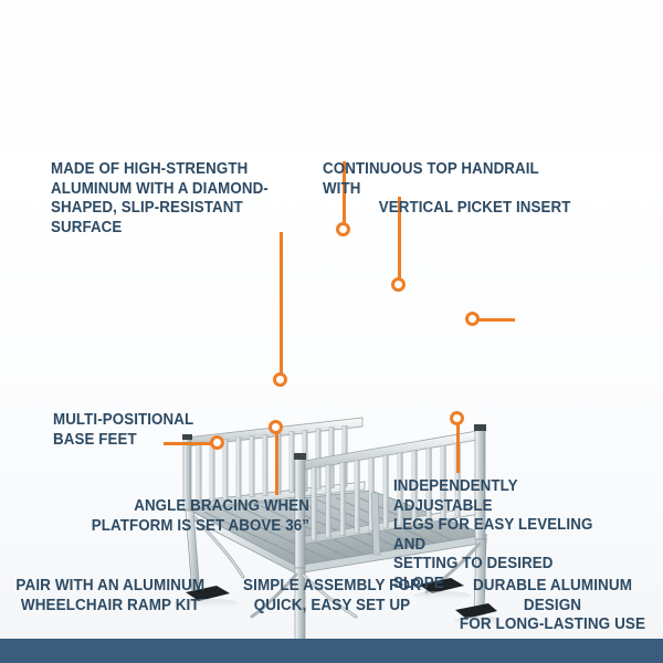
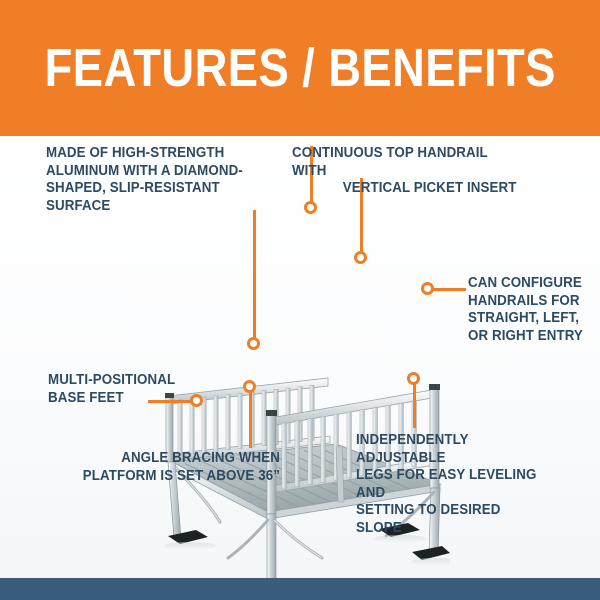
+ FEATURES / BENEFITS
  MADE OF HIGH-STRENGTH
  ALUMINUM WITH A DIAMOND-
  SHAPED, SLIP-RESISTANT
  SURFACE
  CONTINUOUS TOP HANDRAIL WITH
  VERTICAL PICKET INSERT
+ CAN CONFIGURE
+ HANDRAILS FOR
+ STRAIGHT, LEFT,
+ OR RIGHT ENTRY
  MULTI-POSITIONAL
  BASE FEET
  ANGLE BRACING WHEN
  PLATFORM IS SET ABOVE 36”
  INDEPENDENTLY ADJUSTABLE
  LEGS FOR EASY LEVELING AND
  SETTING TO DESIRED SLOPE
- PAIR WITH AN ALUMINUM
- WHEELCHAIR RAMP KIT
- SIMPLE ASSEMBLY FOR
- QUICK, EASY SET UP
- DURABLE ALUMINUM DESIGN
- FOR LONG-LASTING USE
